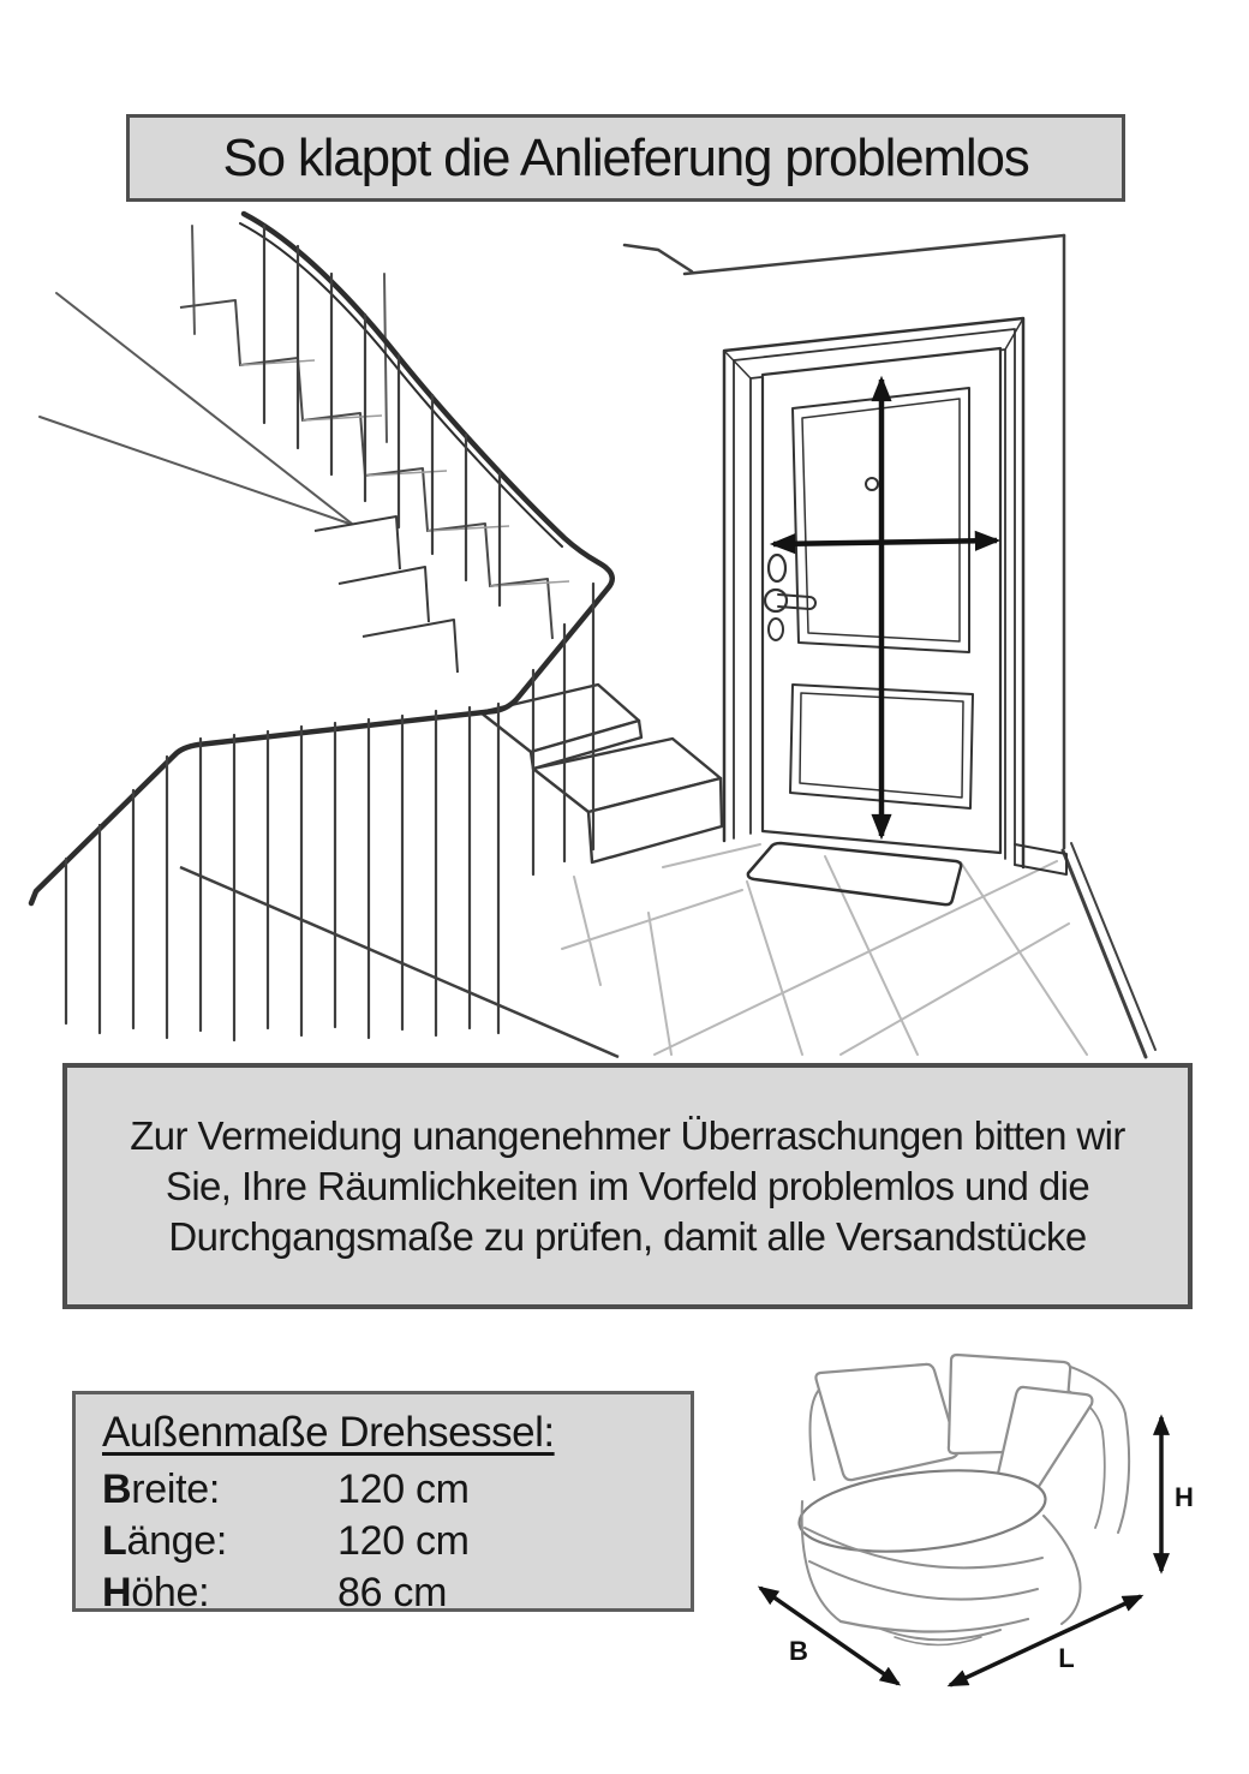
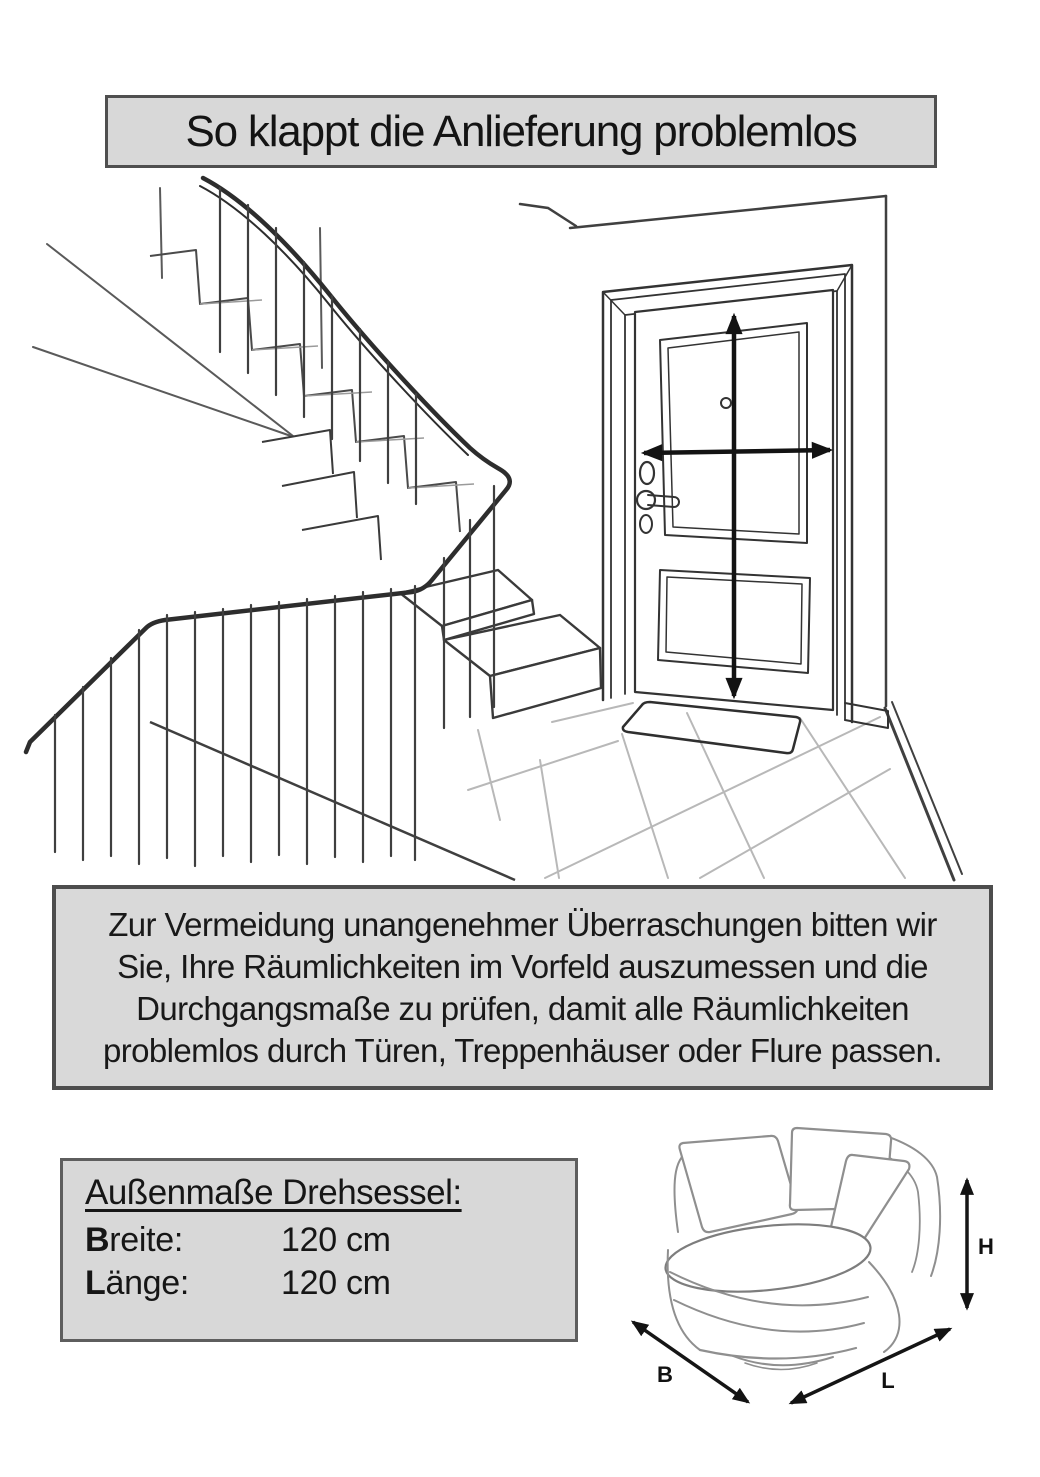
  So klappt die Anlieferung problemlos
  Zur Vermeidung unangenehmer Überraschungen bitten wir
- Sie, Ihre Räumlichkeiten im Vorfeld problemlos und die
+ Sie, Ihre Räumlichkeiten im Vorfeld auszumessen und die
- Durchgangsmaße zu prüfen, damit alle Versandstücke
+ Durchgangsmaße zu prüfen, damit alle Räumlichkeiten
+ problemlos durch Türen, Treppenhäuser oder Flure passen.
  Außenmaße Drehsessel:
  Breite:
  120 cm
  Länge:
  120 cm
- Höhe:
- 86 cm
  B
  L
  H
